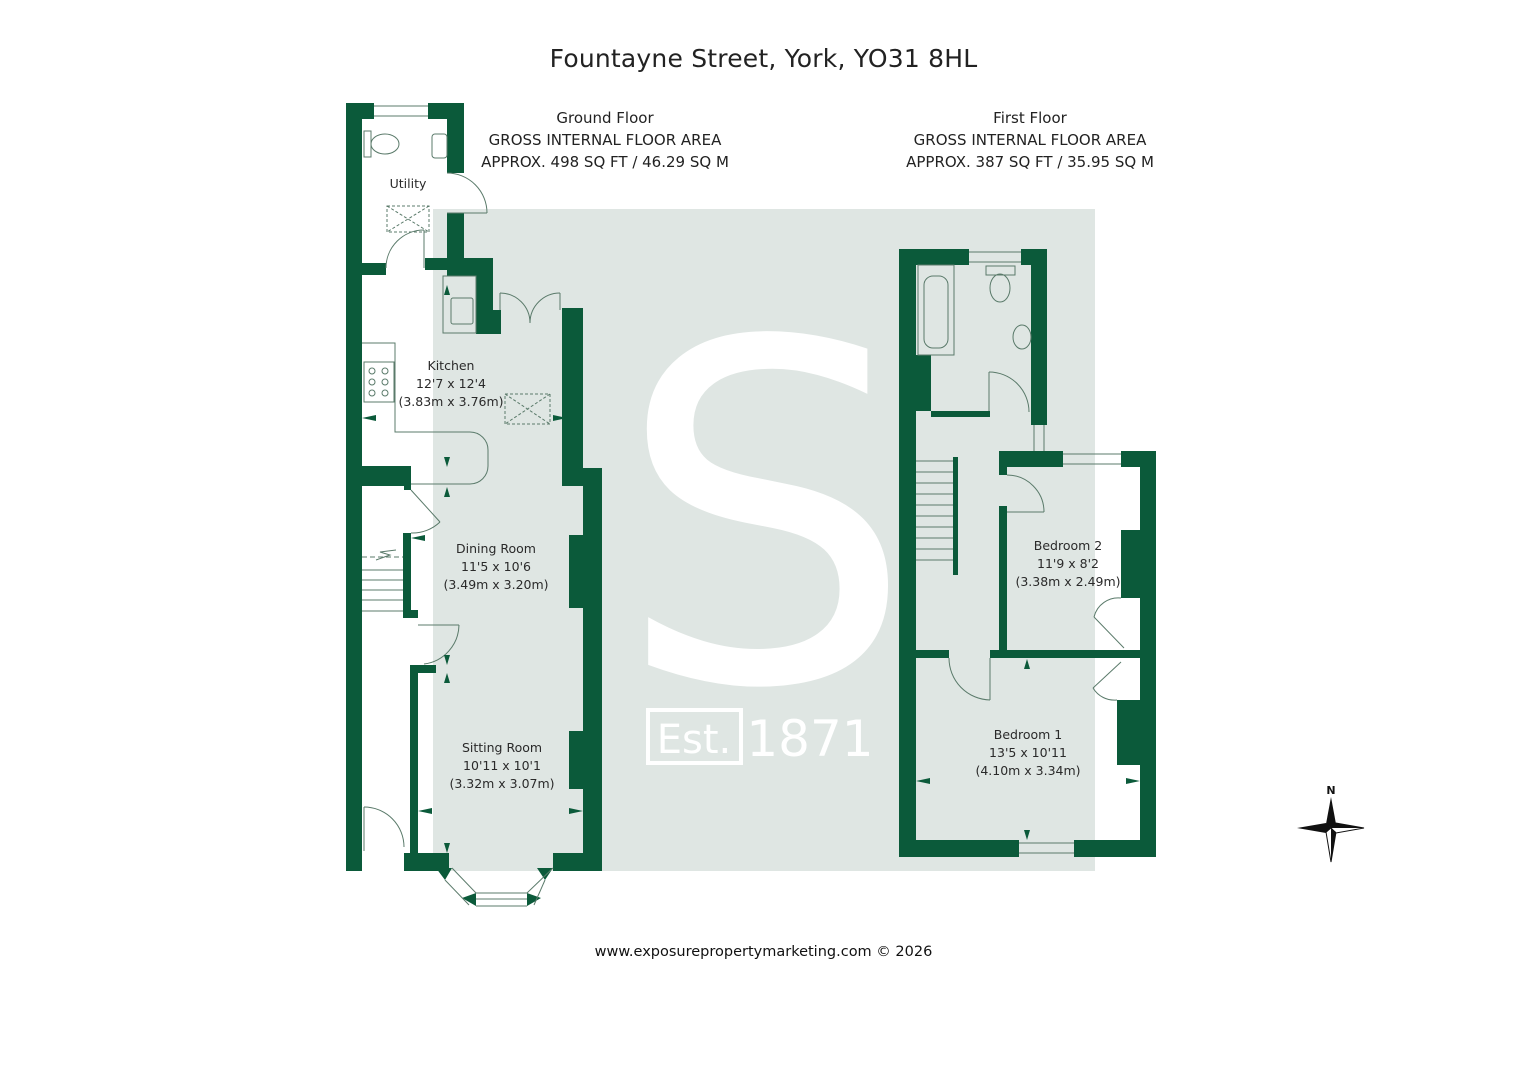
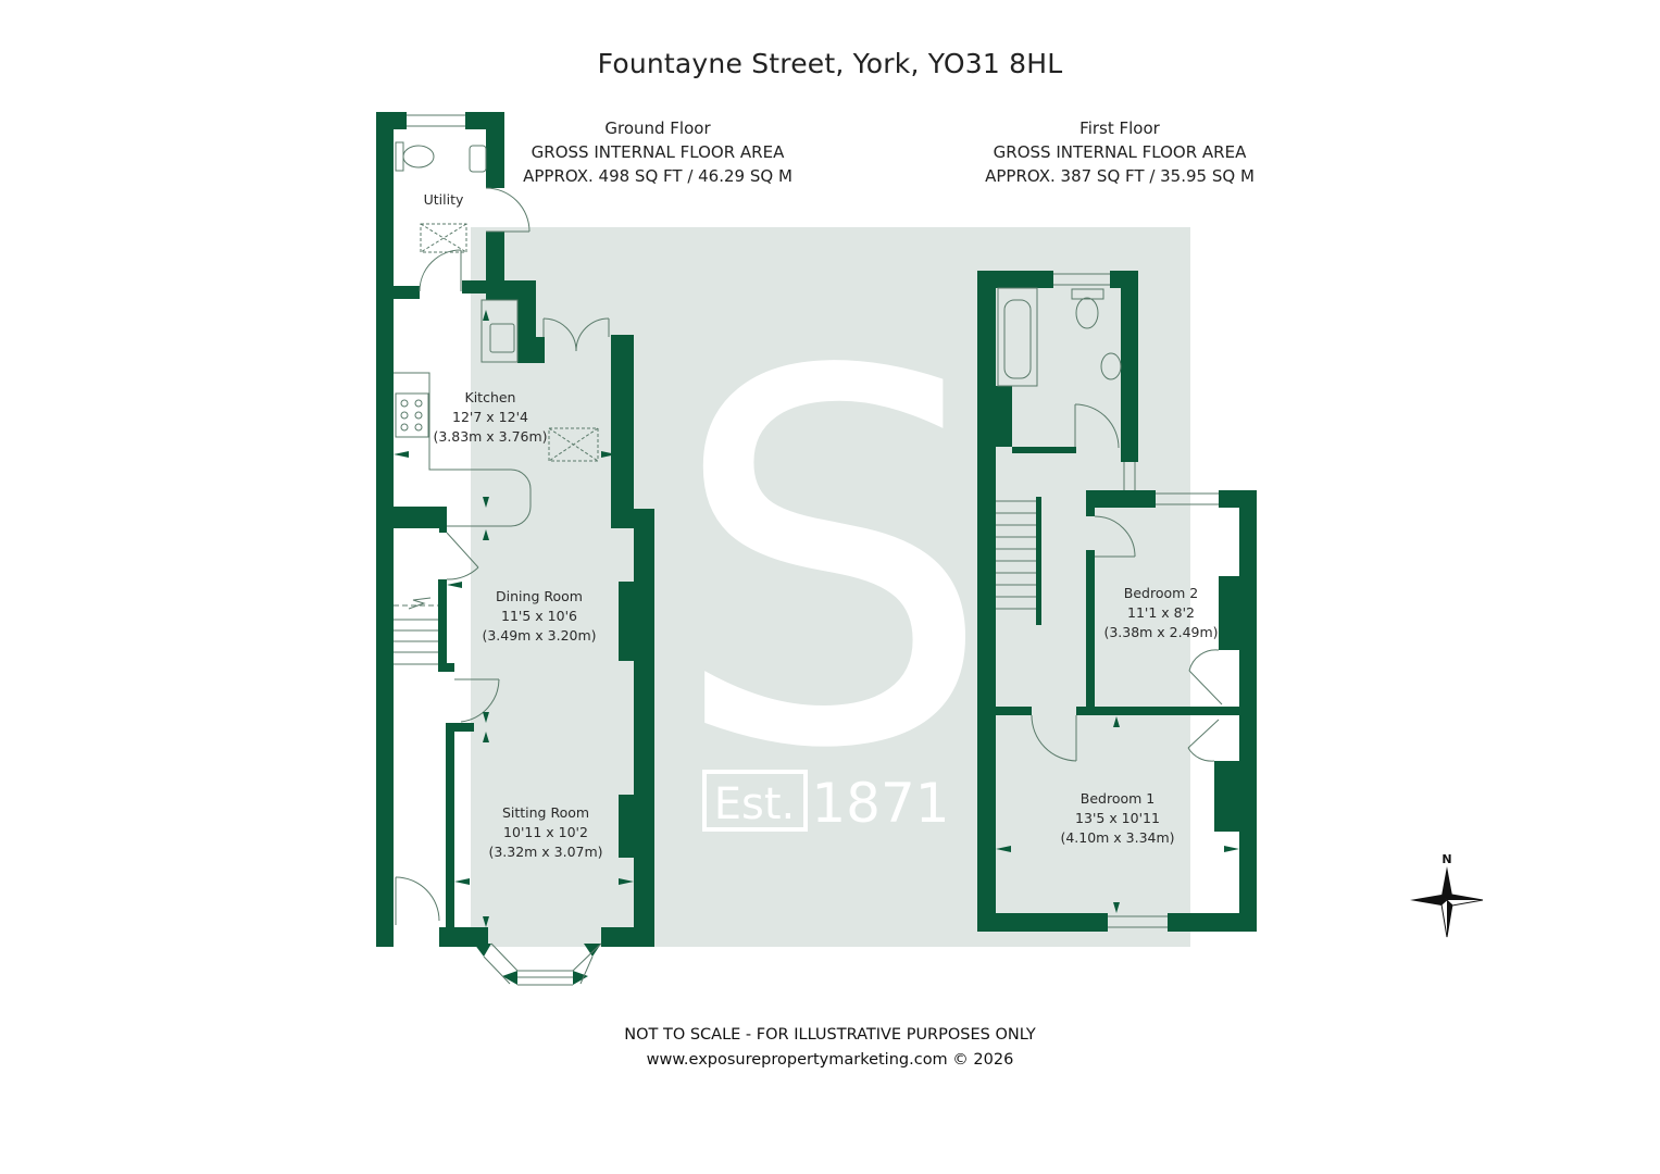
  Fountayne Street, York, YO31 8HL
  Ground Floor
  GROSS INTERNAL FLOOR AREA
  APPROX. 498 SQ FT / 46.29 SQ M
  First Floor
  GROSS INTERNAL FLOOR AREA
  APPROX. 387 SQ FT / 35.95 SQ M
  S
  Est.
  1871
  N
  Utility
  Kitchen
  12'7 x 12'4
  (3.83m x 3.76m)
  Dining Room
  11'5 x 10'6
  (3.49m x 3.20m)
  Sitting Room
- 10'11 x 10'1
+ 10'11 x 10'2
  (3.32m x 3.07m)
  Bedroom 2
- 11'9 x 8'2
+ 11'1 x 8'2
  (3.38m x 2.49m)
  Bedroom 1
  13'5 x 10'11
  (4.10m x 3.34m)
+ NOT TO SCALE - FOR ILLUSTRATIVE PURPOSES ONLY
  www.exposurepropertymarketing.com © 2026
